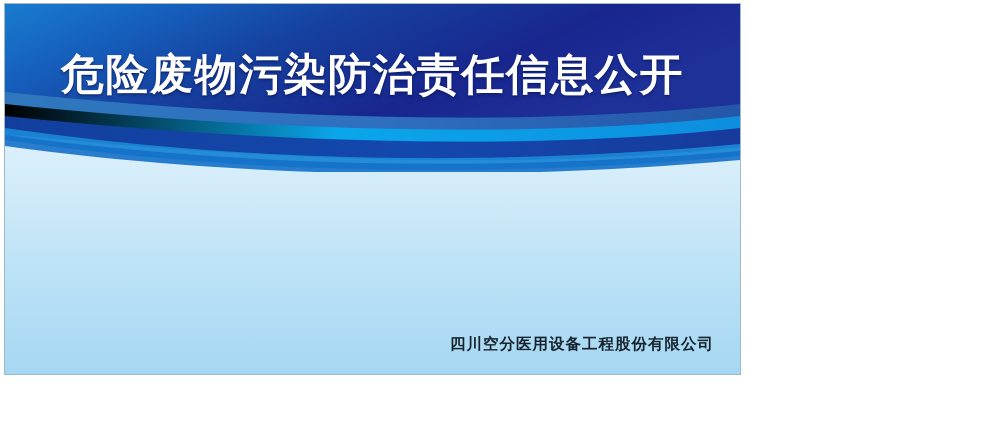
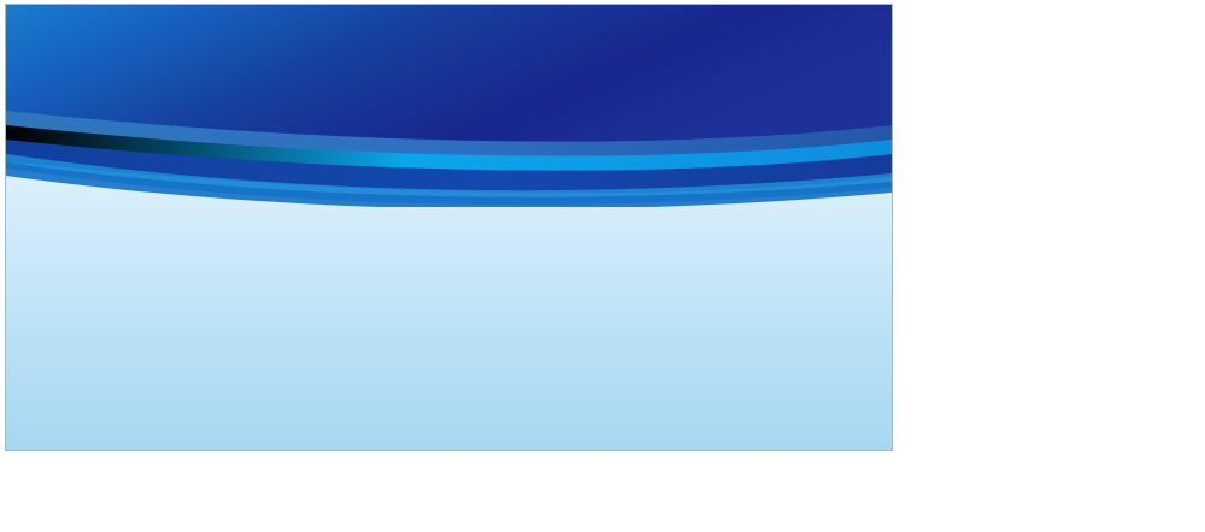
- 危险废物污染防治责任信息公开
- 四川空分医用设备工程股份有限公司
